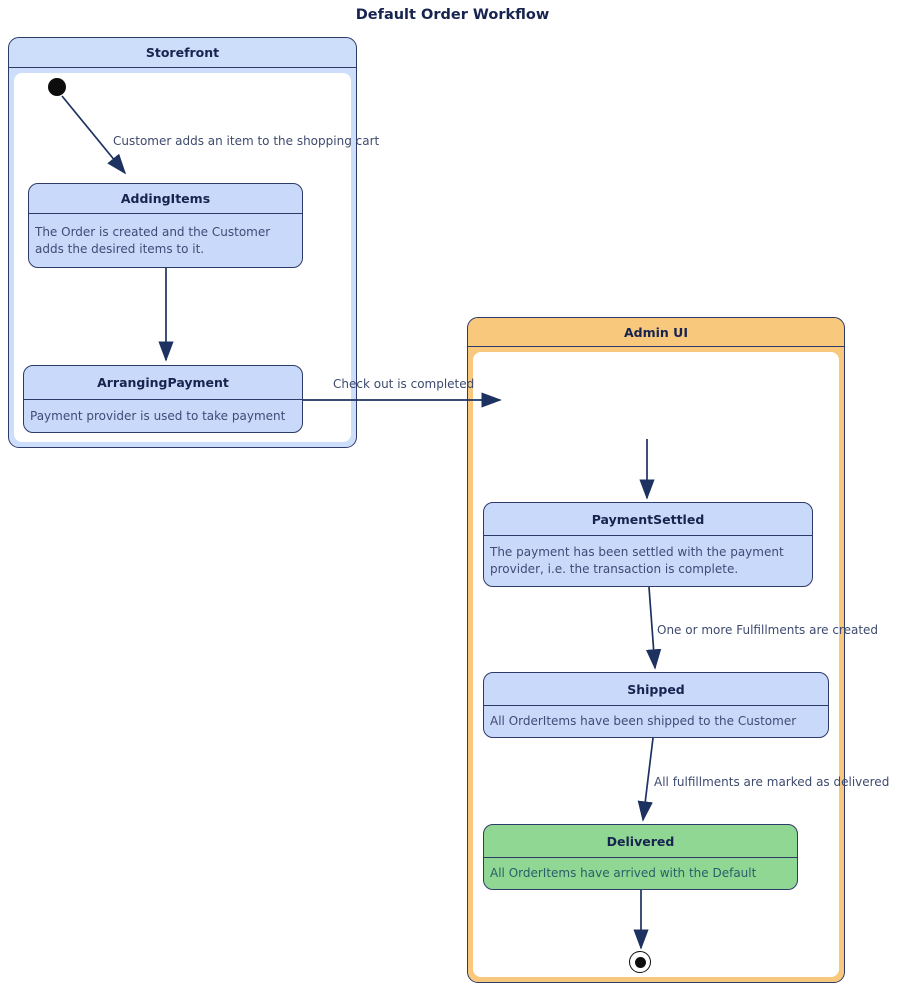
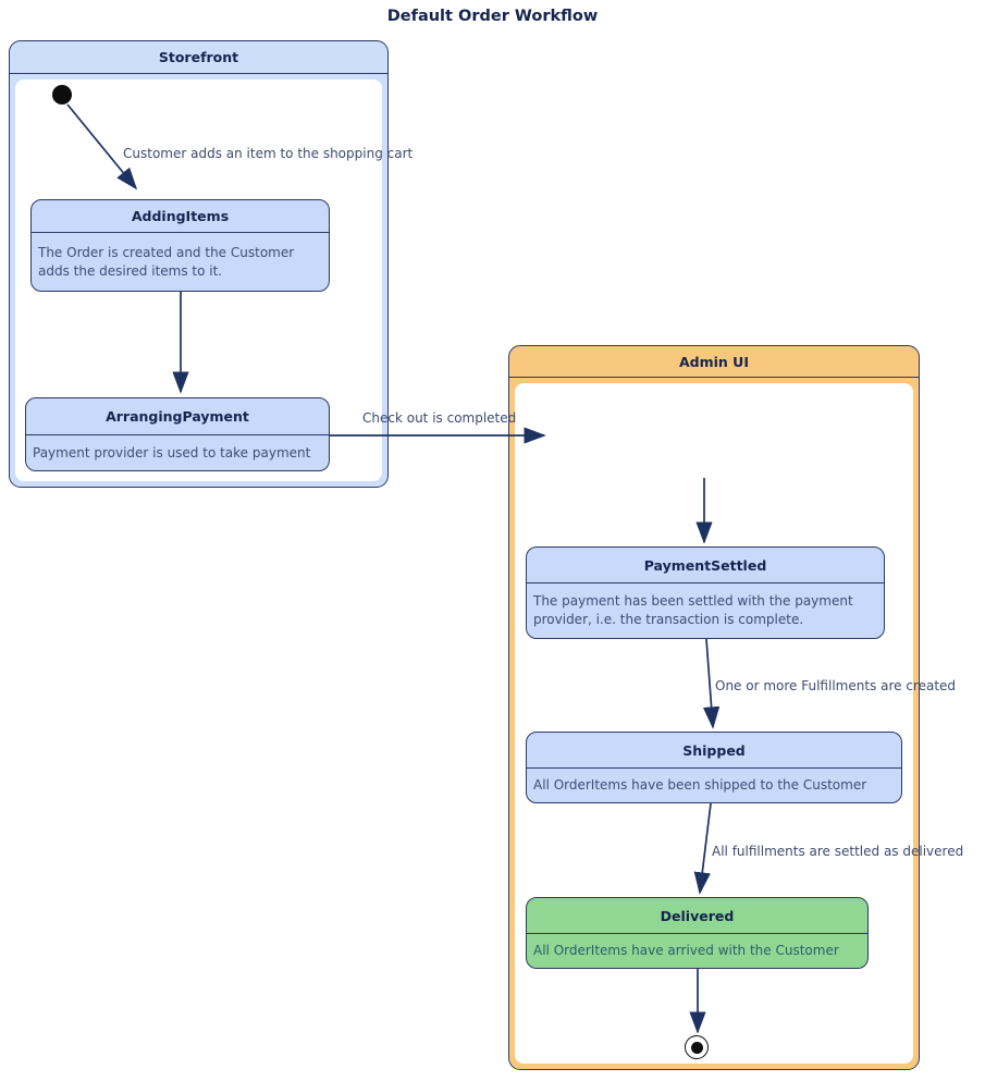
  Default Order Workflow
  Storefront
  Admin UI
  AddingItems
  The Order is created and the Customer adds the desired items to it.
  ArrangingPayment
  Payment provider is used to take payment
  PaymentSettled
  The payment has been settled with the payment provider, i.e. the transaction is complete.
  Shipped
  All OrderItems have been shipped to the Customer
  Delivered
- All OrderItems have arrived with the Default
+ All OrderItems have arrived with the Customer
  Customer adds an item to the shopping cart
  Check out is completed
  One or more Fulfillments are created
- All fulfillments are marked as delivered
+ All fulfillments are settled as delivered
